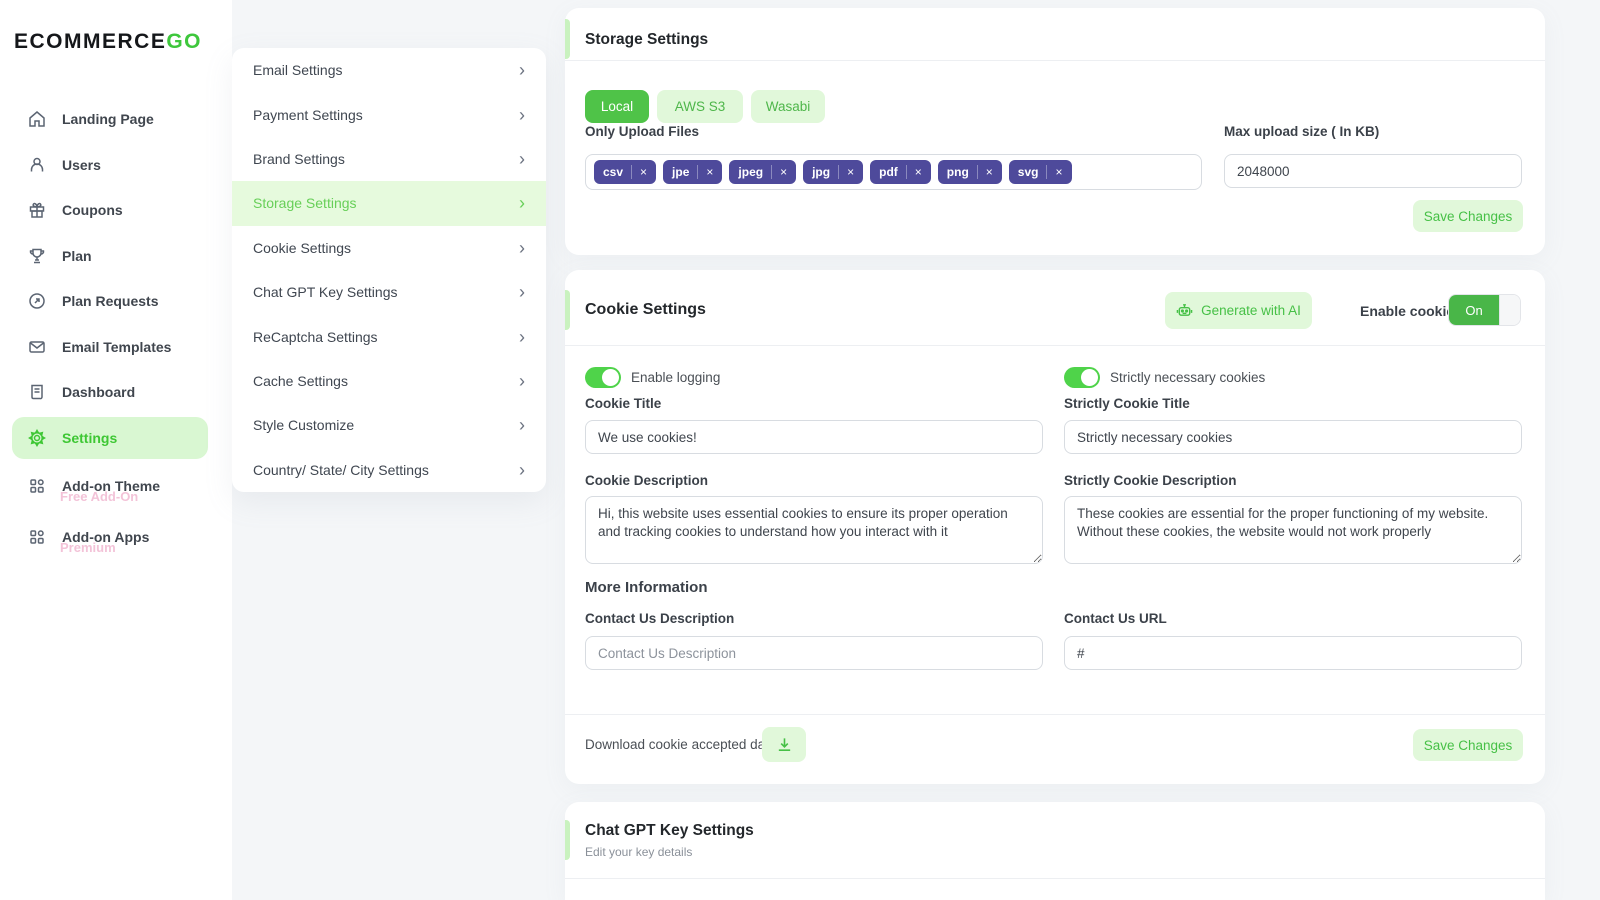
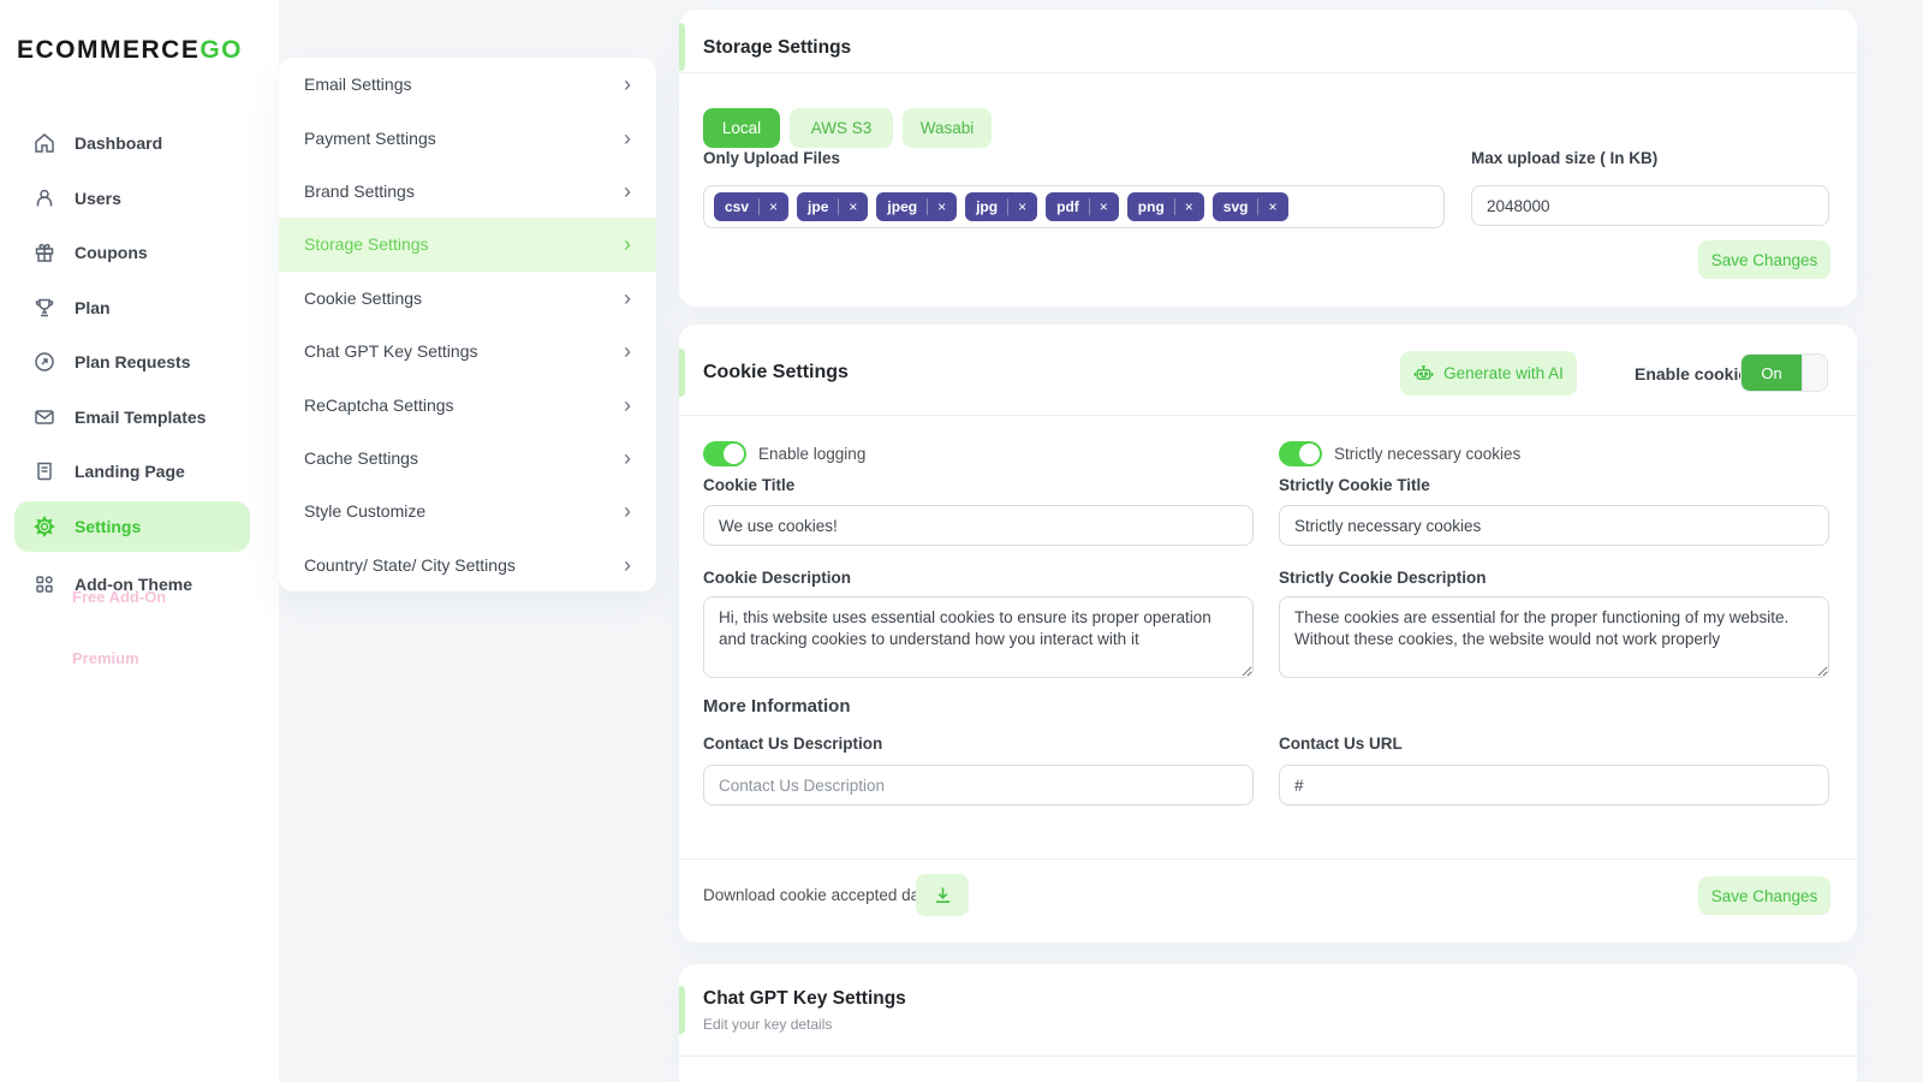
  ECOMMERCEGO
- Landing Page
+ Dashboard
  Users
  Coupons
  Plan
  Plan Requests
  Email Templates
- Dashboard
+ Landing Page
  Settings
  Add-on Theme
  Free Add-On
- Add-on Apps
  Premium
  Email Settings
  ›
  Payment Settings
  ›
  Brand Settings
  ›
  Storage Settings
  ›
  Cookie Settings
  ›
  Chat GPT Key Settings
  ›
  ReCaptcha Settings
  ›
  Cache Settings
  ›
  Style Customize
  ›
  Country/ State/ City Settings
  ›
  Storage Settings
  Local
  AWS S3
  Wasabi
  Only Upload Files
  csv
  ×
  jpe
  ×
  jpeg
  ×
  jpg
  ×
  pdf
  ×
  png
  ×
  svg
  ×
  Max upload size ( In KB)
  2048000
  Save Changes
  Cookie Settings
  Generate with AI
  Enable cooki
  On
  Enable logging
  Cookie Title
  We use cookies!
  Cookie Description
  Strictly necessary cookies
  Strictly Cookie Title
  Strictly necessary cookies
  Strictly Cookie Description
  More Information
  Contact Us Description
  Contact Us Description
  Contact Us URL
  #
  Download cookie accepted d
  Save Changes
  Chat GPT Key Settings
  Edit your key details
